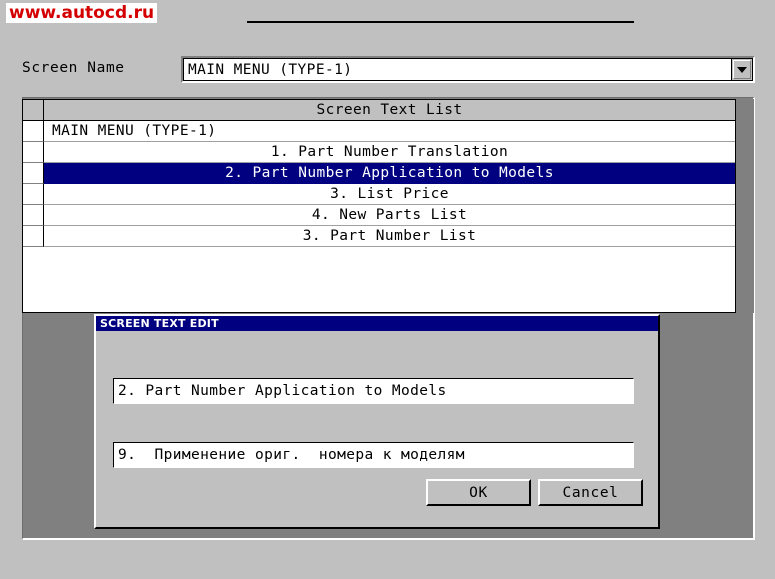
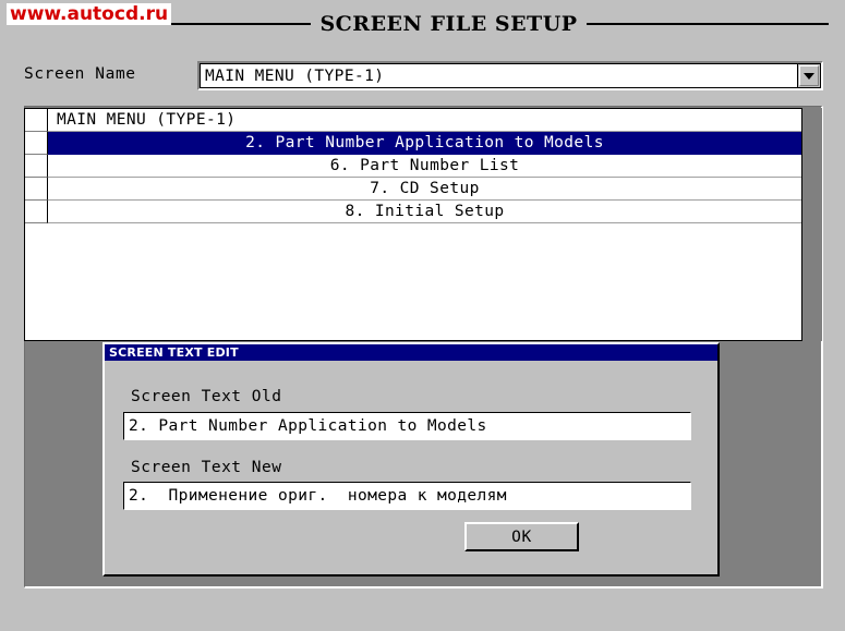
  www.autocd.ru
+ SCREEN FILE SETUP
  Screen Name
  MAIN MENU (TYPE-1)
- Screen Text List
  MAIN MENU (TYPE-1)
- 1. Part Number Translation
  2. Part Number Application to Models
- 3. List Price
- 4. New Parts List
- 3. Part Number List
+ 6. Part Number List
+ 7. CD Setup
+ 8. Initial Setup
  SCREEN TEXT EDIT
+ Screen Text Old
  2. Part Number Application to Models
+ Screen Text New
- 9. Применение ориг. номера к моделям
+ 2. Применение ориг. номера к моделям
  OK
- Cancel
